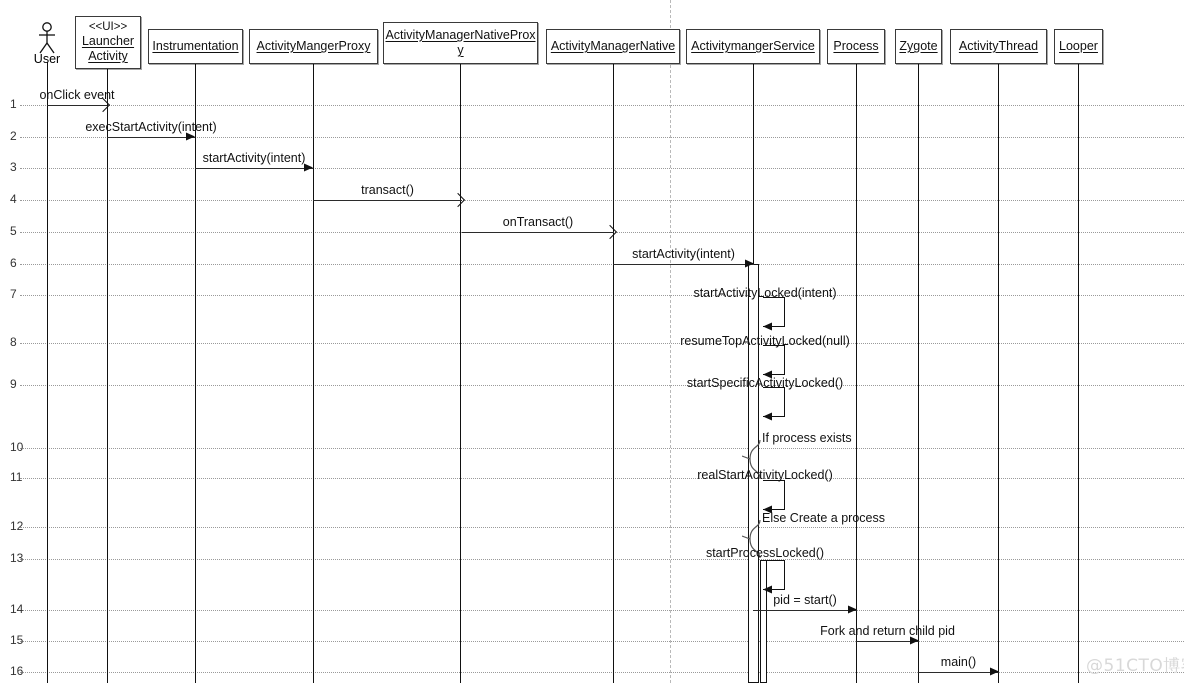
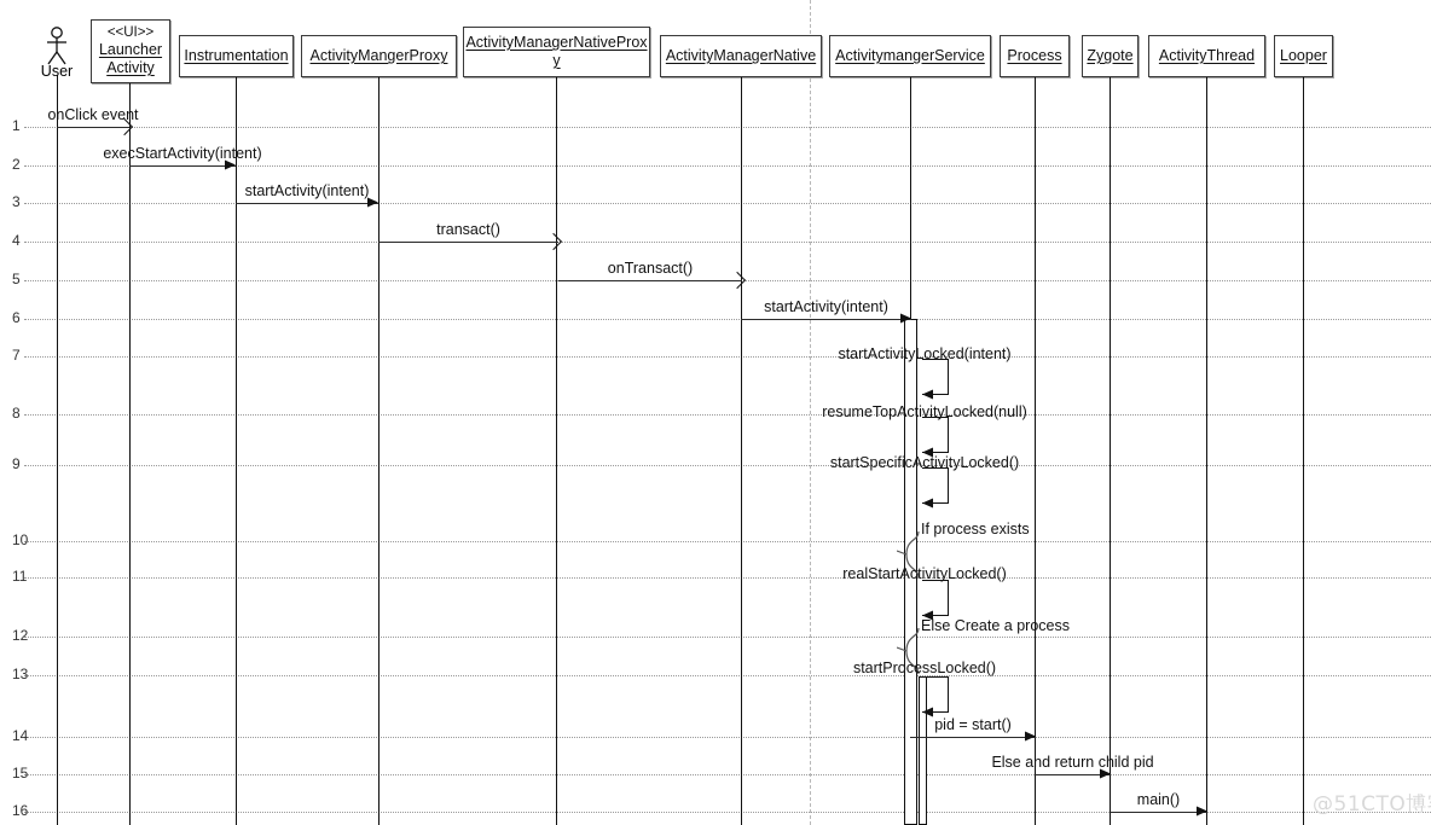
  1
  2
  3
  4
  5
  6
  7
  8
  9
  10
  11
  12
  13
  14
  15
  16
  User
  <<UI>>
  Launcher
  Activity
  Instrumentation
  ActivityMangerProxy
  ActivityManagerNativeProx
  y
  ActivityManagerNative
  ActivitymangerService
  Process
  Zygote
  ActivityThread
  Looper
  If process exists
  Else Create a process
  startActivityLocked(intent)
  resumeTopActivityLocked(null)
  startSpecificActivityLocked()
  realStartActivityLocked()
  startProcessLocked()
  onClick event
  execStartActivity(intent)
  startActivity(intent)
  transact()
  onTransact()
  startActivity(intent)
  pid = start()
- Fork and return child pid
+ Else and return child pid
  main()
  @51CTO博
